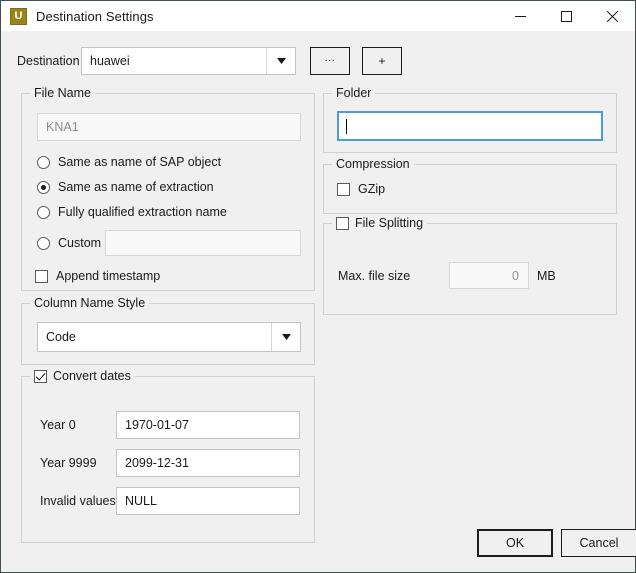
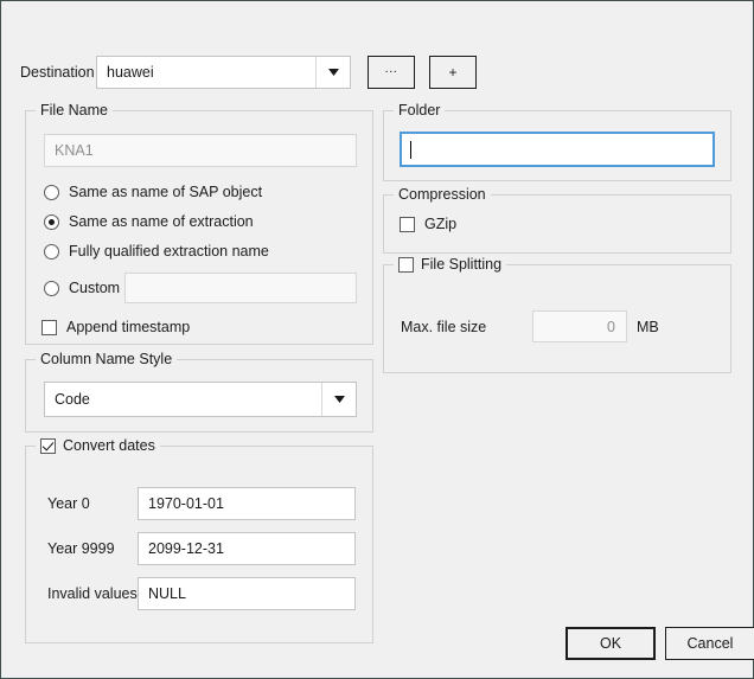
- U
- Destination Settings
  Destination
  huawei
  ...
  +
  File Name
  KNA1
  Same as name of SAP object
  Same as name of extraction
  Fully qualified extraction name
  Custom
  Append timestamp
  Column Name Style
  Code
  Convert dates
  Year 0
- 1970-01-07
+ 1970-01-01
  Year 9999
  2099-12-31
  Invalid values
  NULL
  Folder
  Compression
  GZip
  File Splitting
  Max. file size
  0
  MB
  OK
  Cancel
